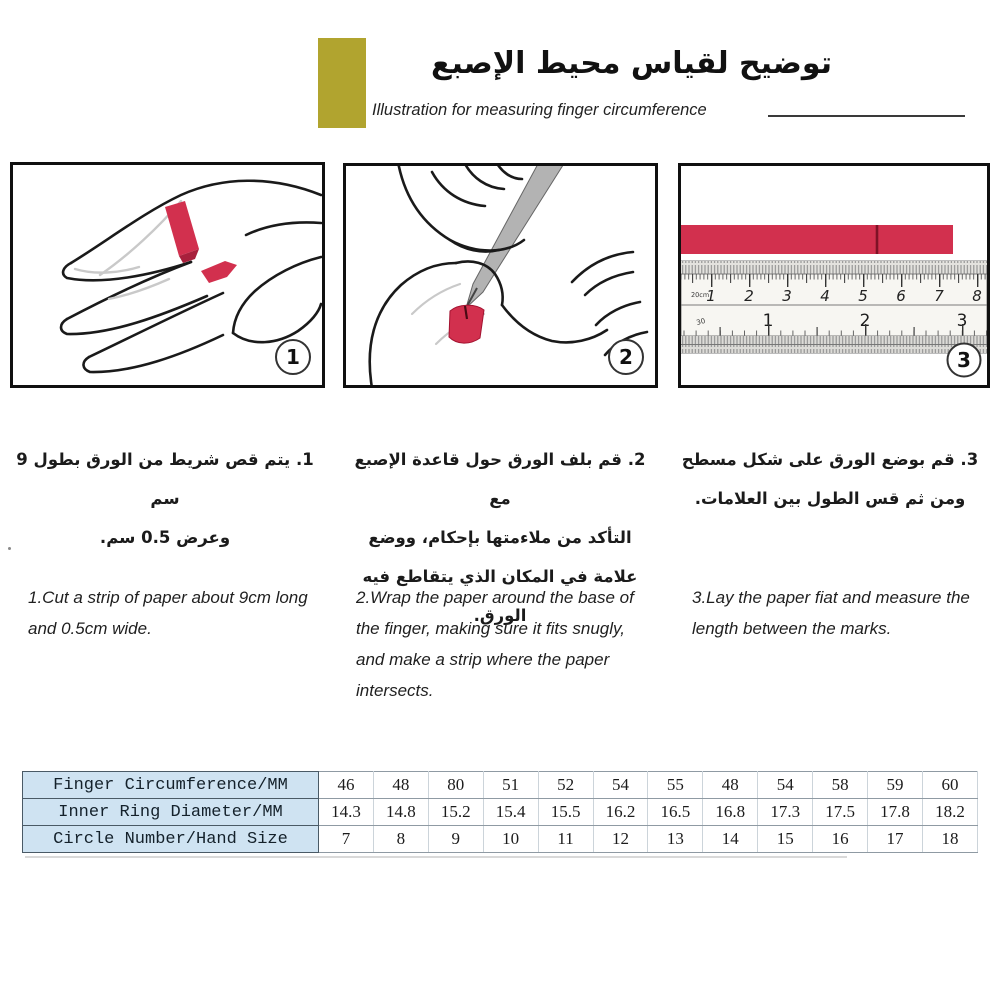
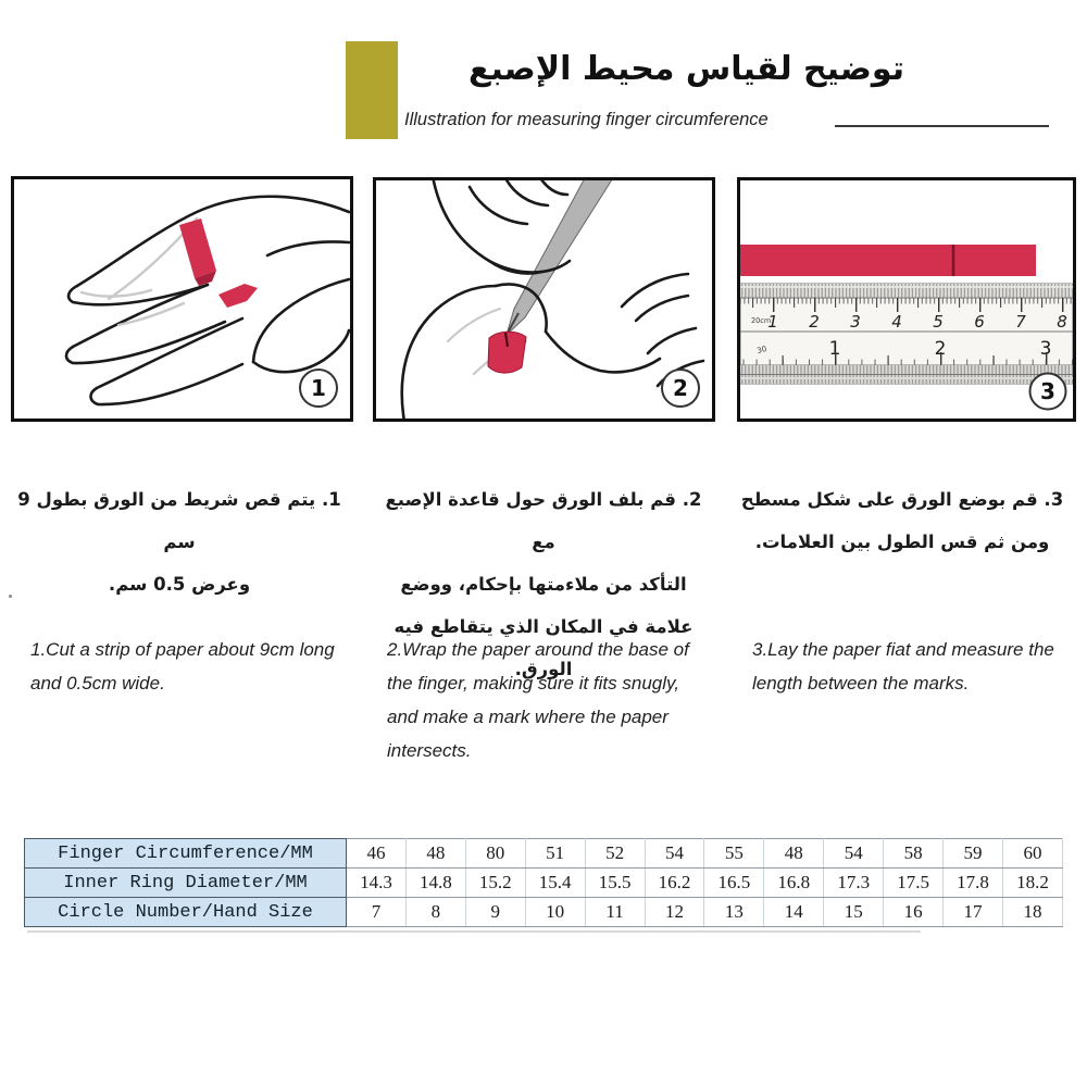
  توضيح لقياس محيط الإصبع
  Illustration for measuring finger circumference
  1
  2
  1
  2
  3
  4
  5
  6
  7
  8
  20cm
  1
  2
  3
  3
  1. يتم قص شريط من الورق بطول 9 سم
  وعرض 0.5 سم.
  2. قم بلف الورق حول قاعدة الإصبع مع
  التأكد من ملاءمتها بإحكام، ووضع
  علامة في المكان الذي يتقاطع فيه الورق.
  3. قم بوضع الورق على شكل مسطح
  ومن ثم قس الطول بين العلامات.
  1.Cut a strip of paper about 9cm long
  and 0.5cm wide.
  2.Wrap the paper around the base of
  the finger, making sure it fits snugly,
- and make a strip where the paper
+ and make a mark where the paper
  intersects.
  3.Lay the paper fiat and measure the
  length between the marks.
  Finger Circumference/MM	46	48	80	51	52	54	55	48	54	58	59	60
  Inner Ring Diameter/MM	14.3	14.8	15.2	15.4	15.5	16.2	16.5	16.8	17.3	17.5	17.8	18.2
  Circle Number/Hand Size	7	8	9	10	11	12	13	14	15	16	17	18
